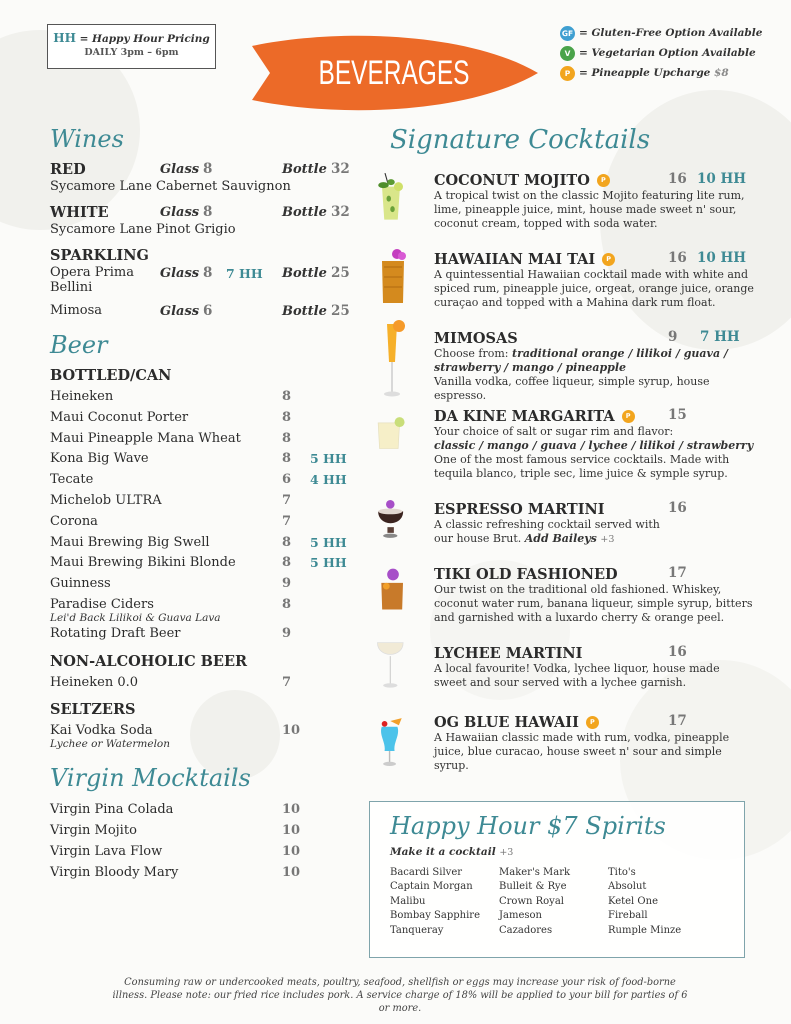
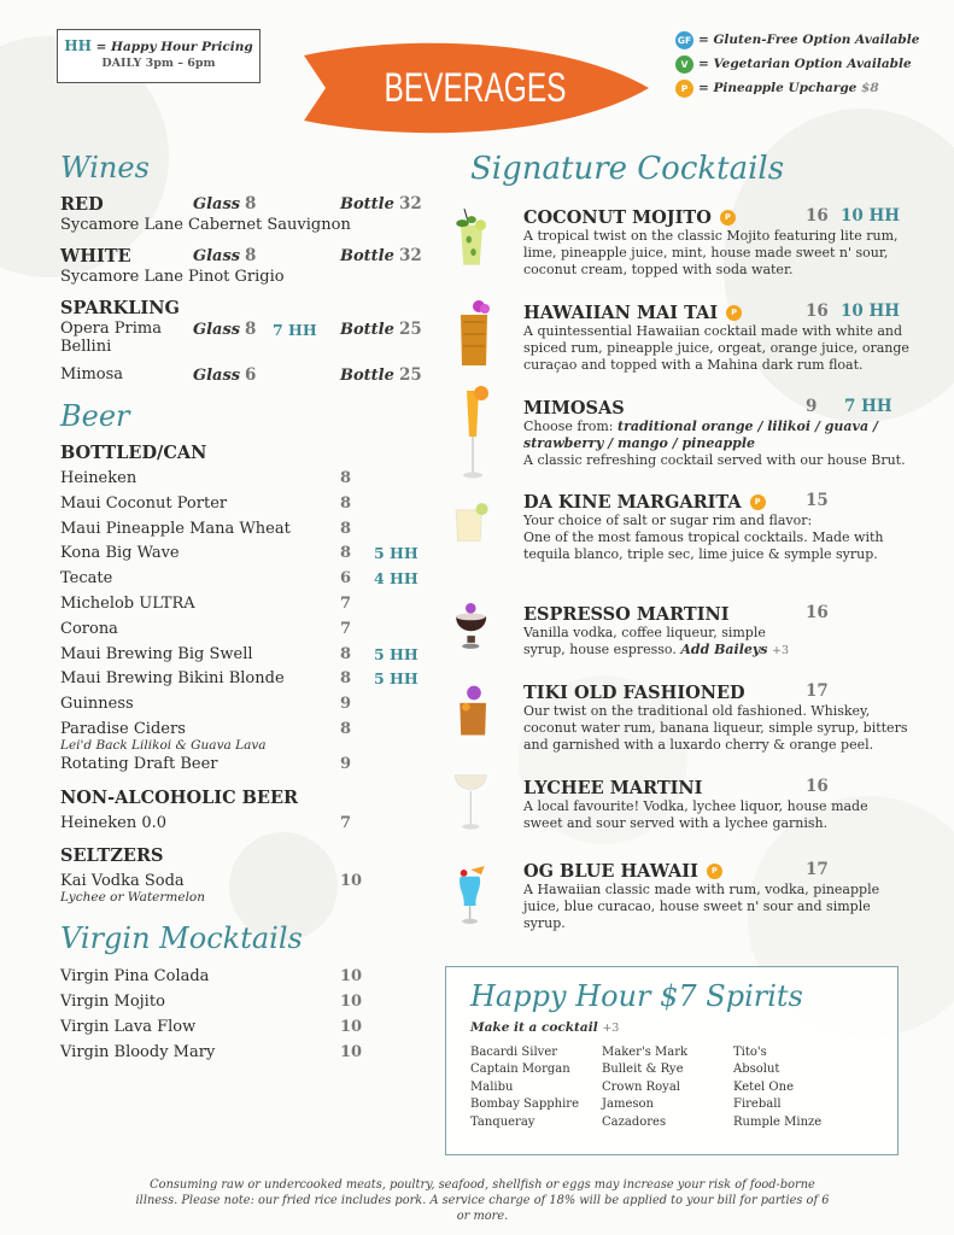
  HH = Happy Hour Pricing
  DAILY 3pm – 6pm
  BEVERAGES
  GF
  = Gluten-Free Option Available
  V
  = Vegetarian Option Available
  P
  = Pineapple Upcharge
  $8
  Wines
  RED
  Glass
  8
  Bottle
  32
  Sycamore Lane Cabernet Sauvignon
  WHITE
  Glass
  8
  Bottle
  32
  Sycamore Lane Pinot Grigio
  SPARKLING
  Opera Prima
  Bellini
  Glass
  8
  7 HH
  Bottle
  25
  Mimosa
  Glass
  6
  Bottle
  25
  Beer
  BOTTLED/CAN
  Heineken
  8
  Maui Coconut Porter
  8
  Maui Pineapple Mana Wheat
  8
  Kona Big Wave
  8
  5 HH
  Tecate
  6
  4 HH
  Michelob ULTRA
  7
  Corona
  7
  Maui Brewing Big Swell
  8
  5 HH
  Maui Brewing Bikini Blonde
  8
  5 HH
  Guinness
  9
  Paradise Ciders
  8
  Lei'd Back Lilikoi & Guava Lava
  Rotating Draft Beer
  9
  NON-ALCOHOLIC BEER
  Heineken 0.0
  7
  SELTZERS
  Kai Vodka Soda
  10
  Lychee or Watermelon
  Virgin Mocktails
  Virgin Pina Colada
  10
  Virgin Mojito
  10
  Virgin Lava Flow
  10
  Virgin Bloody Mary
  10
  Signature Cocktails
  COCONUT MOJITO
  P
  16
  10 HH
  A tropical twist on the classic Mojito featuring lite rum, lime, pineapple juice, mint, house made sweet n' sour, coconut cream, topped with soda water.
  HAWAIIAN MAI TAI
  P
  16
  10 HH
  A quintessential Hawaiian cocktail made with white and spiced rum, pineapple juice, orgeat, orange juice, orange curaçao and topped with a Mahina dark rum float.
  MIMOSAS
  9
  7 HH
  Choose from: traditional orange / lilikoi / guava / strawberry / mango / pineapple
- Vanilla vodka, coffee liqueur, simple syrup, house espresso.
+ A classic refreshing cocktail served with our house Brut.
  DA KINE MARGARITA
  P
  15
  Your choice of salt or sugar rim and flavor:
- classic / mango / guava / lychee / lilikoi / strawberry
- One of the most famous service cocktails. Made with tequila blanco, triple sec, lime juice & symple syrup.
+ One of the most famous tropical cocktails. Made with tequila blanco, triple sec, lime juice & symple syrup.
  ESPRESSO MARTINI
  16
- A classic refreshing cocktail served with our house Brut. Add Baileys +3
+ Vanilla vodka, coffee liqueur, simple syrup, house espresso. Add Baileys +3
  TIKI OLD FASHIONED
  17
  Our twist on the traditional old fashioned. Whiskey, coconut water rum, banana liqueur, simple syrup, bitters and garnished with a luxardo cherry & orange peel.
  LYCHEE MARTINI
  16
  A local favourite! Vodka, lychee liquor, house made sweet and sour served with a lychee garnish.
  OG BLUE HAWAII
  P
  17
  A Hawaiian classic made with rum, vodka, pineapple juice, blue curacao, house sweet n' sour and simple syrup.
  Happy Hour $7 Spirits
  Make it a cocktail +3
  Bacardi Silver
  Captain Morgan
  Malibu
  Bombay Sapphire
  Tanqueray
  Maker's Mark
  Bulleit & Rye
  Crown Royal
  Jameson
  Cazadores
  Tito's
  Absolut
  Ketel One
  Fireball
  Rumple Minze
  Consuming raw or undercooked meats, poultry, seafood, shellfish or eggs may increase your risk of food-borne illness. Please note: our fried rice includes pork. A service charge of 18% will be applied to your bill for parties of 6 or more.
